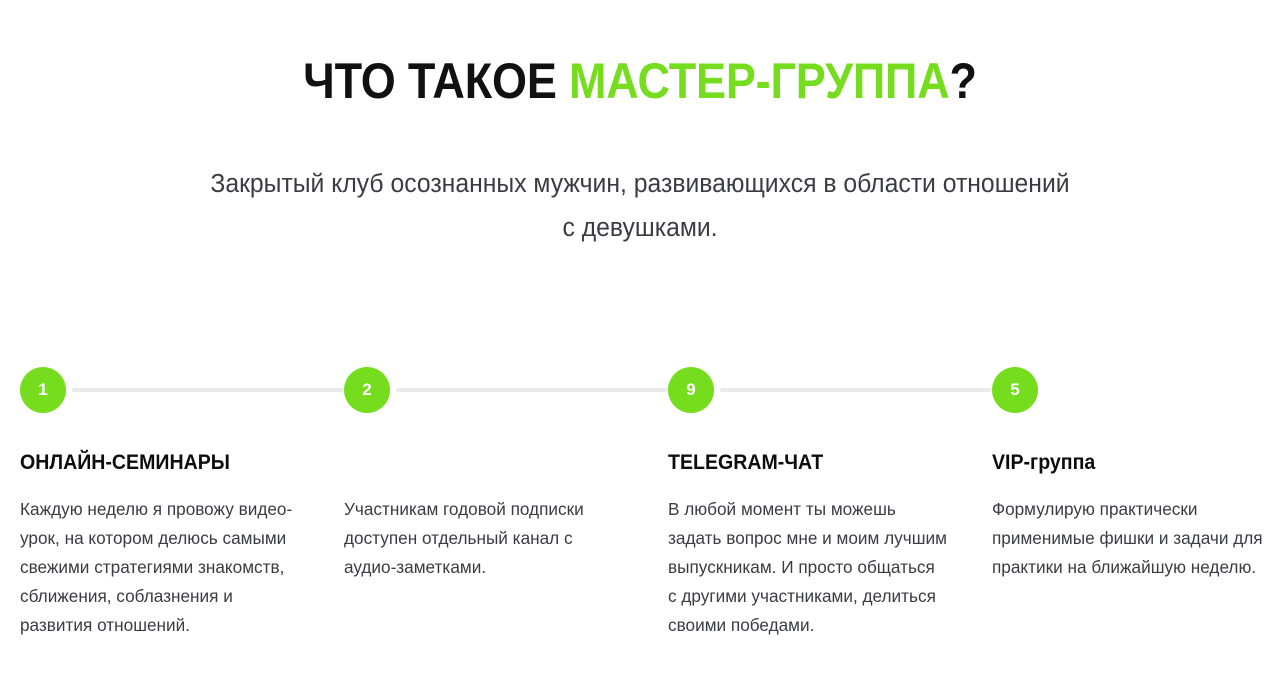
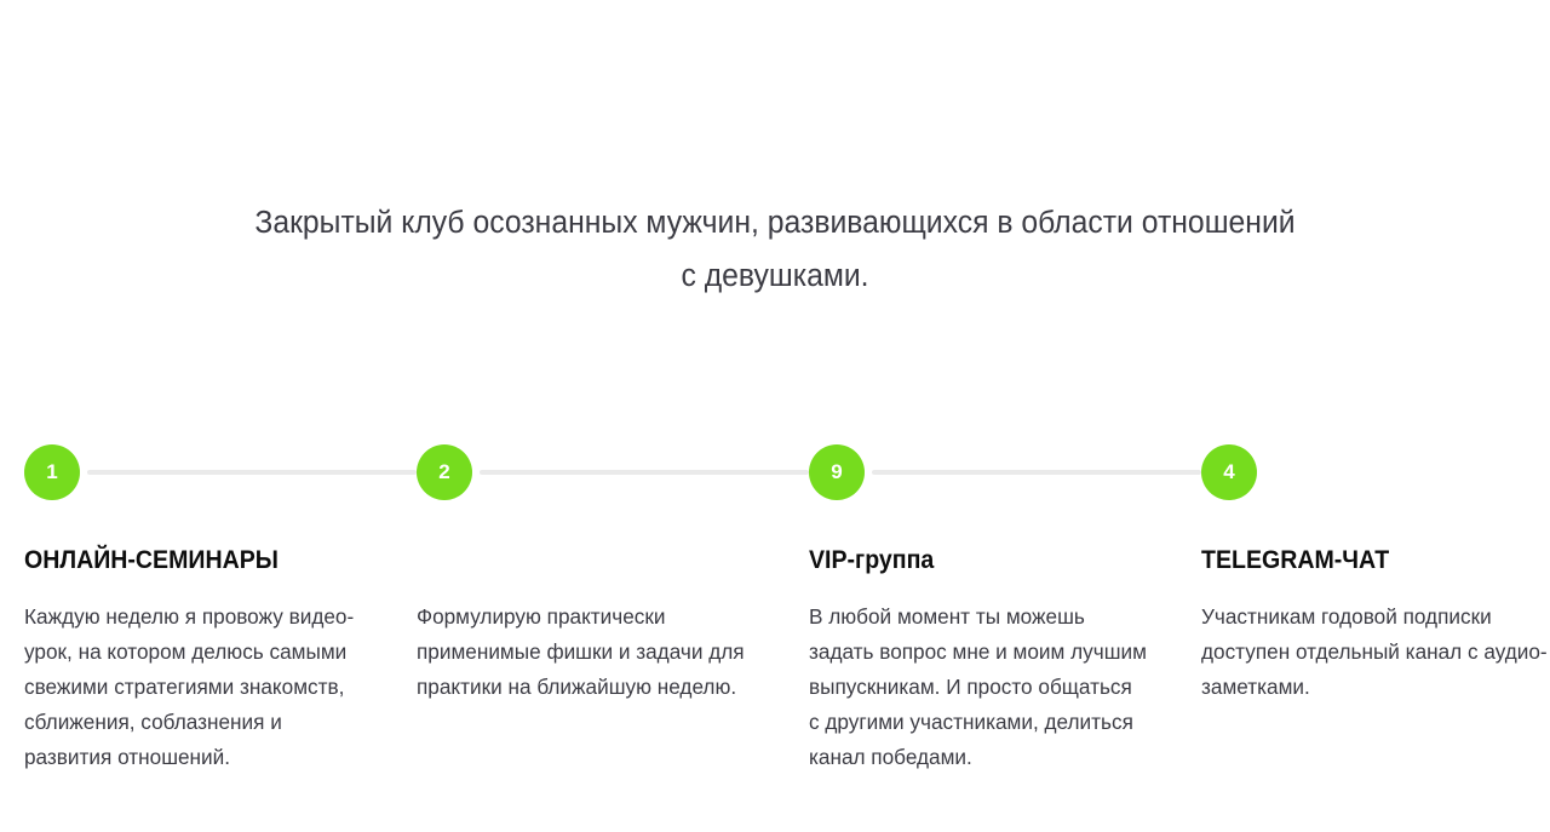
- ЧТО ТАКОЕ МАСТЕР-ГРУППА?
  Закрытый клуб осознанных мужчин, развивающихся в области отношений с девушками.
  1
  ОНЛАЙН-СЕМИНАРЫ
  Каждую неделю я провожу видео-урок, на котором делюсь самыми свежими стратегиями знакомств, сближения, соблазнения и развития отношений.
  2
- Участникам годовой подписки доступен отдельный канал с аудио-заметками.
+ Формулирую практически применимые фишки и задачи для практики на ближайшую неделю.
  9
- TELEGRAM-ЧАТ
+ VIP-группа
- В любой момент ты можешь задать вопрос мне и моим лучшим выпускникам. И просто общаться с другими участниками, делиться своими победами.
+ В любой момент ты можешь задать вопрос мне и моим лучшим выпускникам. И просто общаться с другими участниками, делиться канал победами.
- 5
+ 4
- VIP-группа
+ TELEGRAM-ЧАТ
- Формулирую практически применимые фишки и задачи для практики на ближайшую неделю.
+ Участникам годовой подписки доступен отдельный канал с аудио-заметками.
